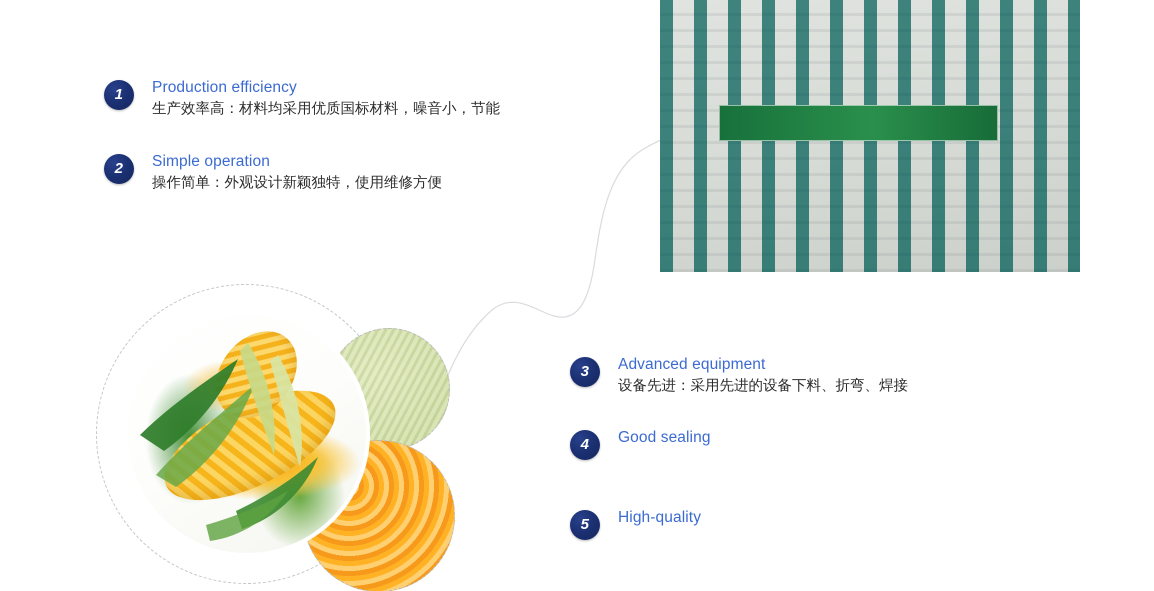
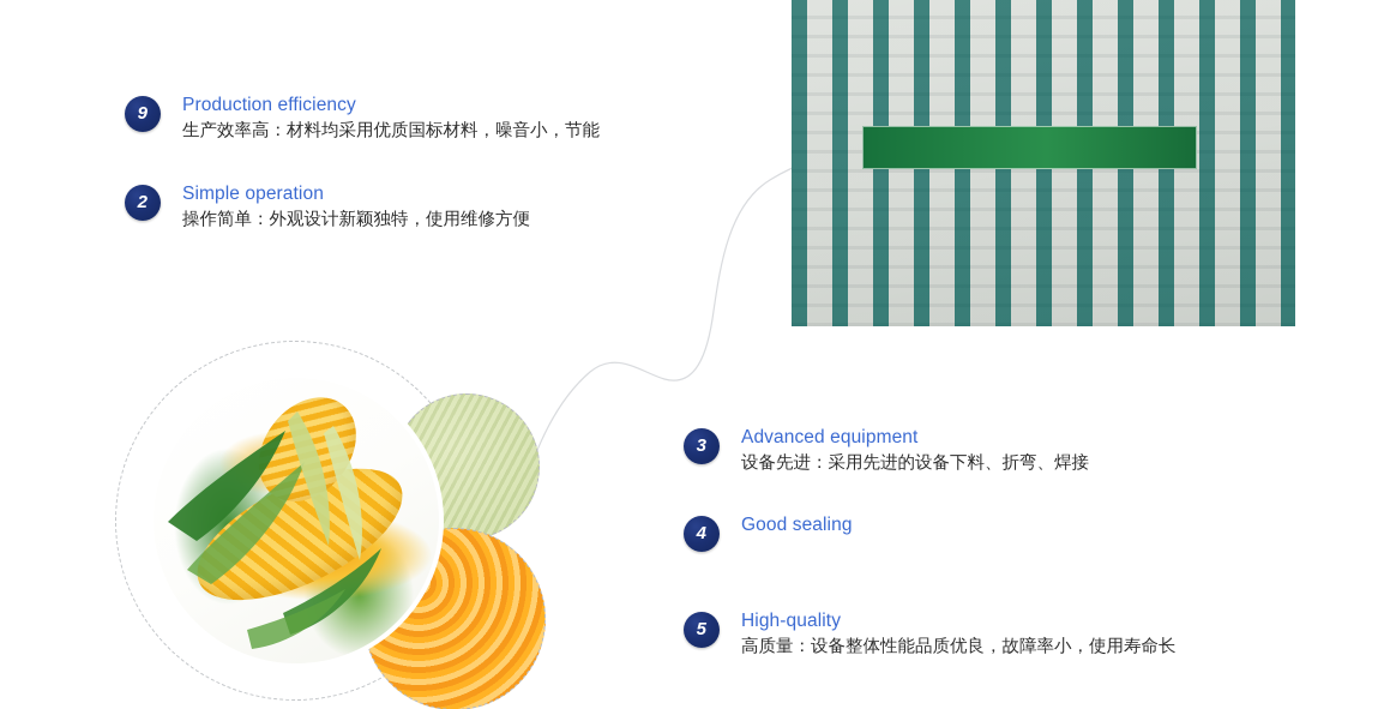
- 1
+ 9
  Production efficiency
  生产效率高：材料均采用优质国标材料，噪音小，节能
  2
  Simple operation
  操作简单：外观设计新颖独特，使用维修方便
  3
  Advanced equipment
  设备先进：采用先进的设备下料、折弯、焊接
  4
  Good sealing
  5
  High-quality
+ 高质量：设备整体性能品质优良，故障率小，使用寿命长
